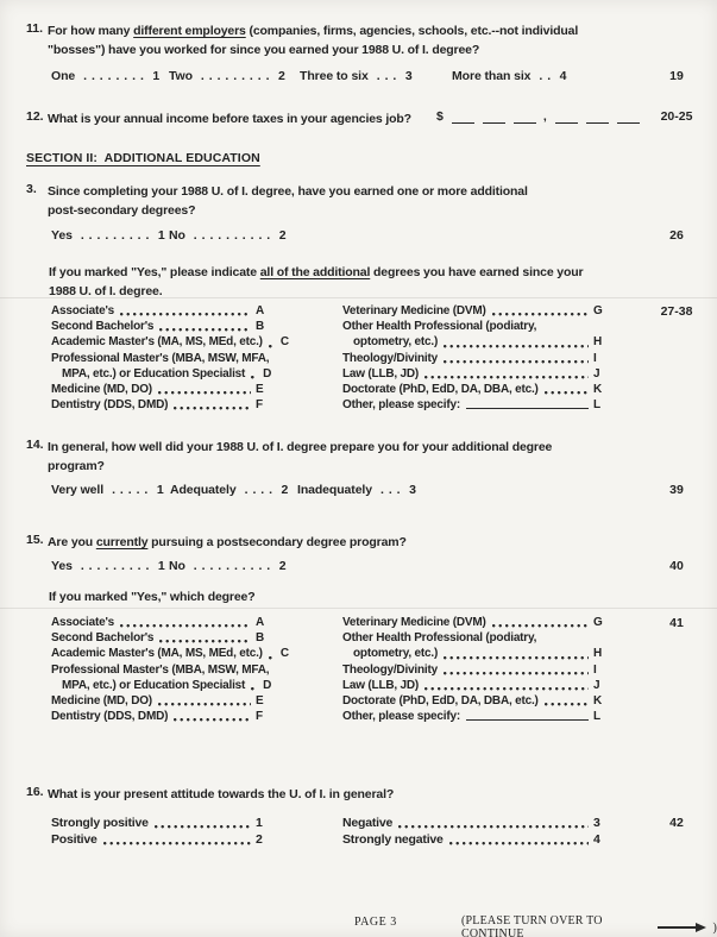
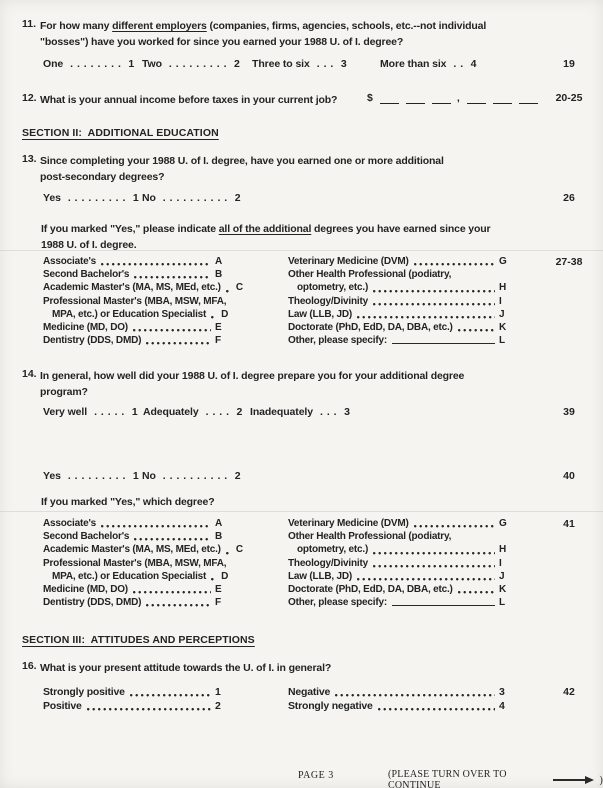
  11.
  For how many different employers (companies, firms, agencies, schools, etc.--not individual
  "bosses") have you worked for since you earned your 1988 U. of I. degree?
  One . . . . . . . . 1
  Two . . . . . . . . . 2
  Three to six . . . 3
  More than six . . 4
  19
  12.
- What is your annual income before taxes in your agencies job?
+ What is your annual income before taxes in your current job?
  $
  ,
  20-25
  SECTION II: ADDITIONAL EDUCATION
- 3.
+ 13.
  Since completing your 1988 U. of I. degree, have you earned one or more additional
  post-secondary degrees?
  Yes . . . . . . . . . 1
  No . . . . . . . . . . 2
  26
  If you marked "Yes," please indicate all of the additional degrees you have earned since your
  1988 U. of I. degree.
  Associate's
  A
  Second Bachelor's
  B
  Academic Master's (MA, MS, MEd, etc.)
  C
  Professional Master's (MBA, MSW, MFA,
  MPA, etc.) or Education Specialist
  D
  Medicine (MD, DO)
  E
  Dentistry (DDS, DMD)
  F
  Veterinary Medicine (DVM)
  G
  Other Health Professional (podiatry,
  optometry, etc.)
  H
  Theology/Divinity
  I
  Law (LLB, JD)
  J
  Doctorate (PhD, EdD, DA, DBA, etc.)
  K
  Other, please specify:
  L
  27-38
  14.
  In general, how well did your 1988 U. of I. degree prepare you for your additional degree
  program?
  Very well . . . . . 1
  Adequately . . . . 2
  Inadequately . . . 3
  39
- 15.
- Are you currently pursuing a postsecondary degree program?
  Yes . . . . . . . . . 1
  No . . . . . . . . . . 2
  40
  If you marked "Yes," which degree?
  Associate's
  A
  Second Bachelor's
  B
  Academic Master's (MA, MS, MEd, etc.)
  C
  Professional Master's (MBA, MSW, MFA,
  MPA, etc.) or Education Specialist
  D
  Medicine (MD, DO)
  E
  Dentistry (DDS, DMD)
  F
  Veterinary Medicine (DVM)
  G
  Other Health Professional (podiatry,
  optometry, etc.)
  H
  Theology/Divinity
  I
  Law (LLB, JD)
  J
  Doctorate (PhD, EdD, DA, DBA, etc.)
  K
  Other, please specify:
  L
  41
+ SECTION III: ATTITUDES AND PERCEPTIONS
  16.
  What is your present attitude towards the U. of I. in general?
  Strongly positive
  1
  Positive
  2
  Negative
  3
  Strongly negative
  4
  42
  PAGE 3
  (PLEASE TURN OVER TO CONTINUE
  )
